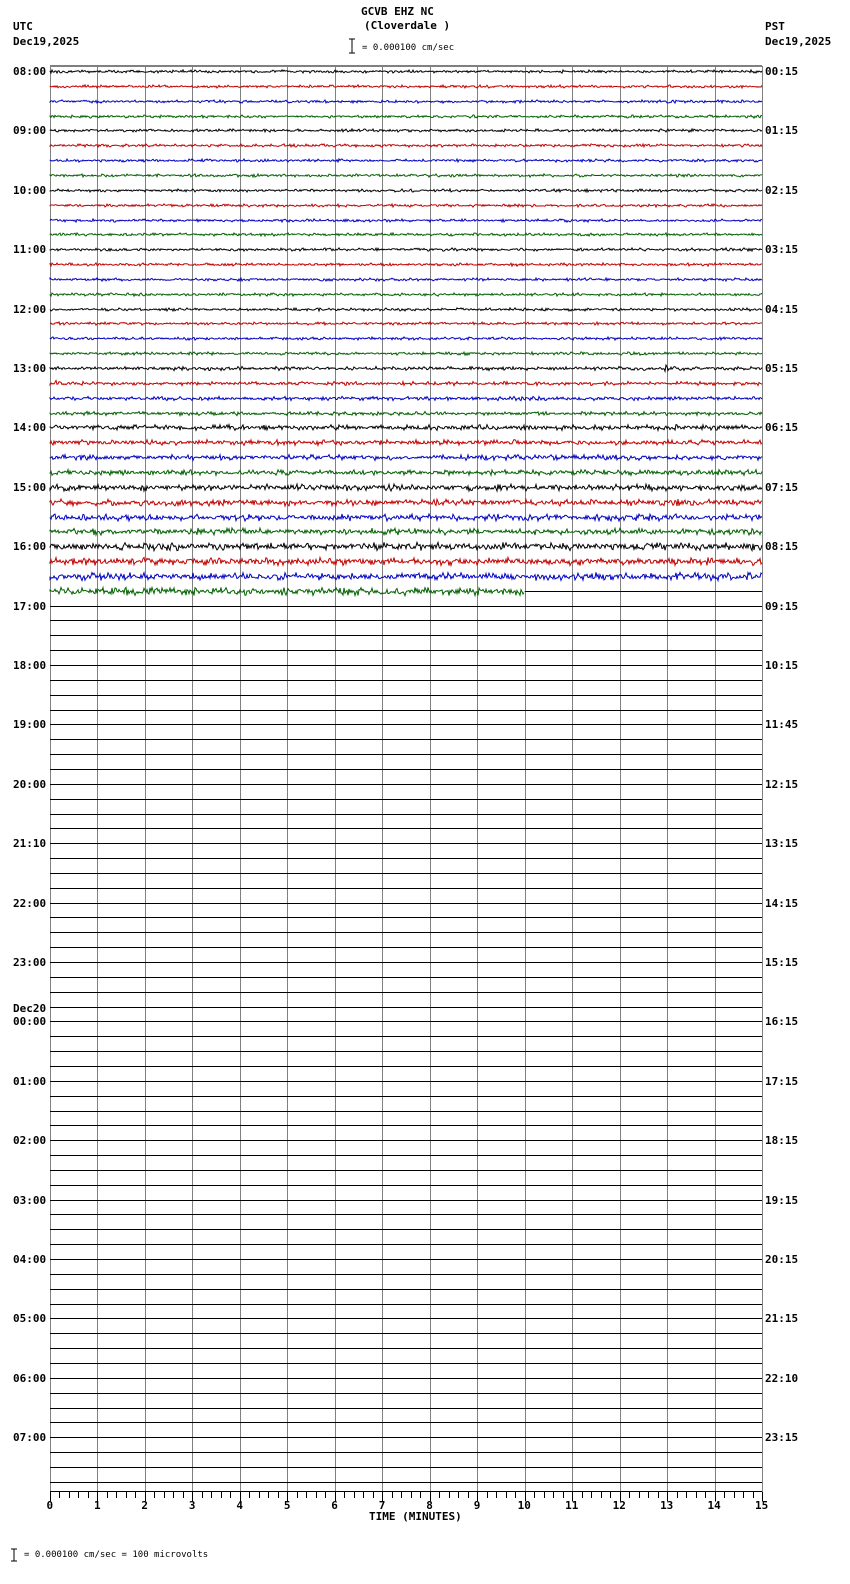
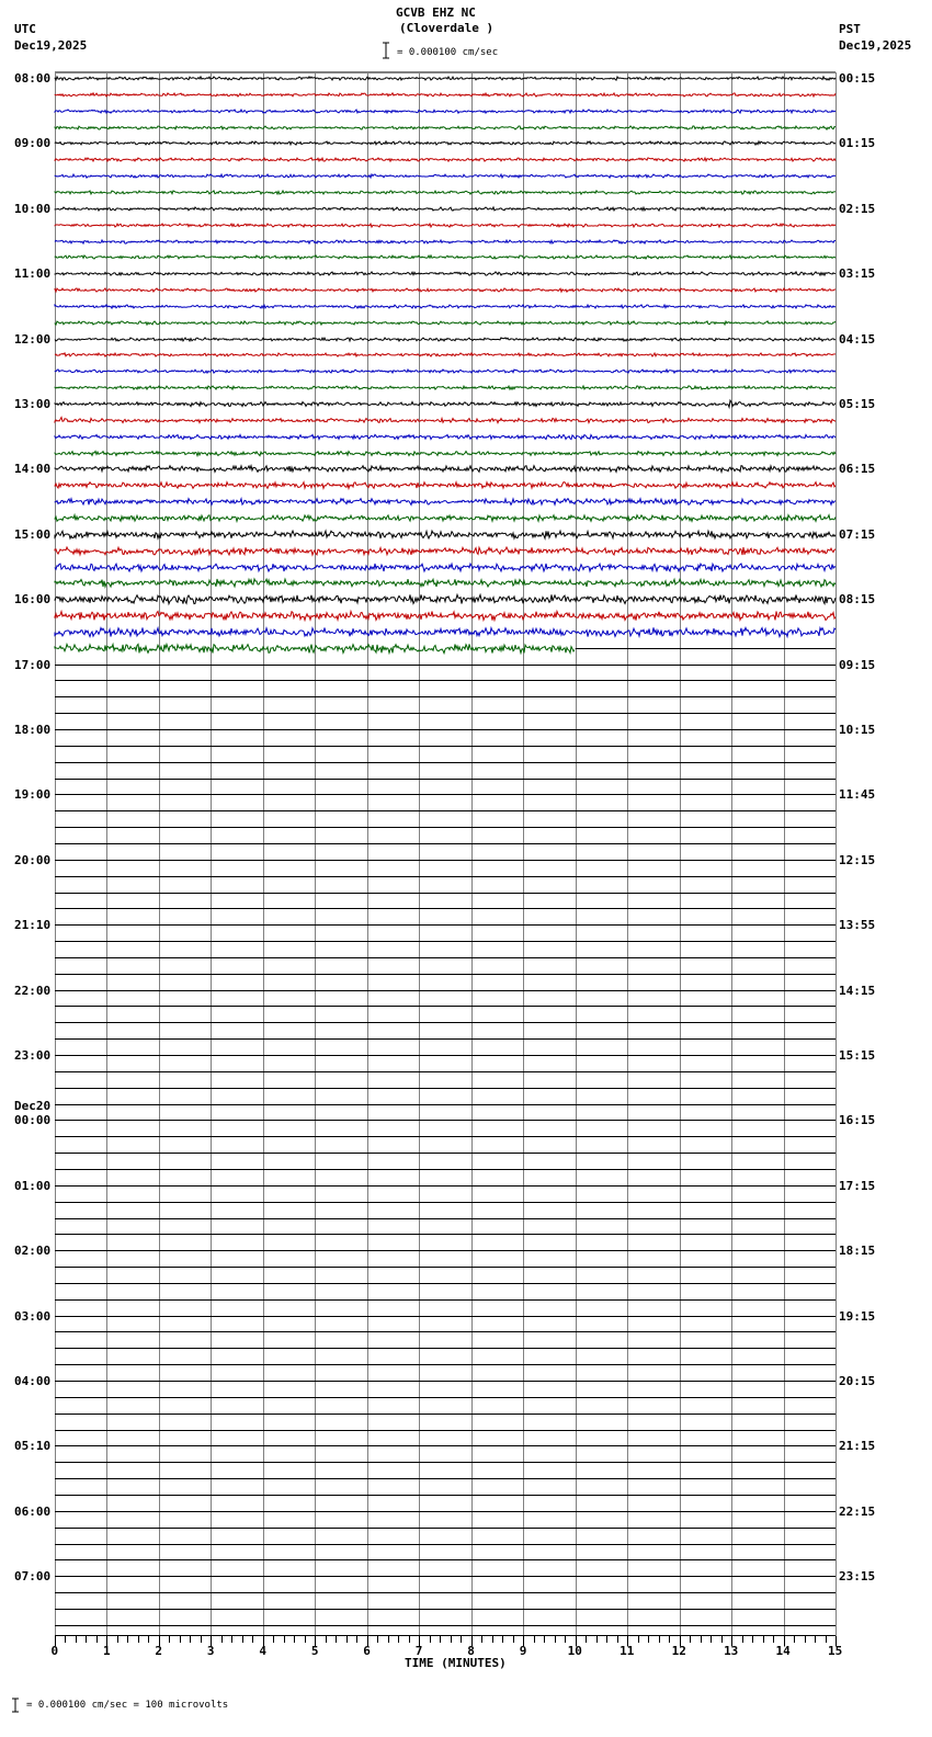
  GCVB EHZ NC
  (Cloverdale )
  = 0.000100 cm/sec
  UTC
  Dec19,2025
  PST
  Dec19,2025
  0
  1
  2
  3
  4
  5
  6
  7
  8
  9
  10
  11
  12
  13
  14
  15
  08:00
  00:15
  09:00
  01:15
  10:00
  02:15
  11:00
  03:15
  12:00
  04:15
  13:00
  05:15
  14:00
  06:15
  15:00
  07:15
  16:00
  08:15
  17:00
  09:15
  18:00
  10:15
  19:00
  11:45
  20:00
  12:15
  21:10
- 13:15
+ 13:55
  22:00
  14:15
  23:00
  15:15
  Dec20
  00:00
  16:15
  01:00
  17:15
  02:00
  18:15
  03:00
  19:15
  04:00
  20:15
- 05:00
+ 05:10
  21:15
  06:00
- 22:10
+ 22:15
  07:00
  23:15
  TIME (MINUTES)
  = 0.000100 cm/sec = 100 microvolts
